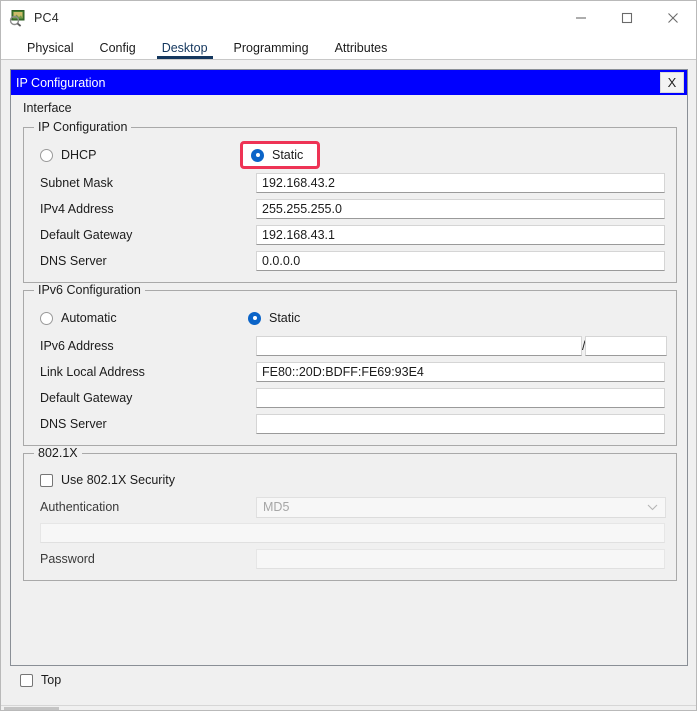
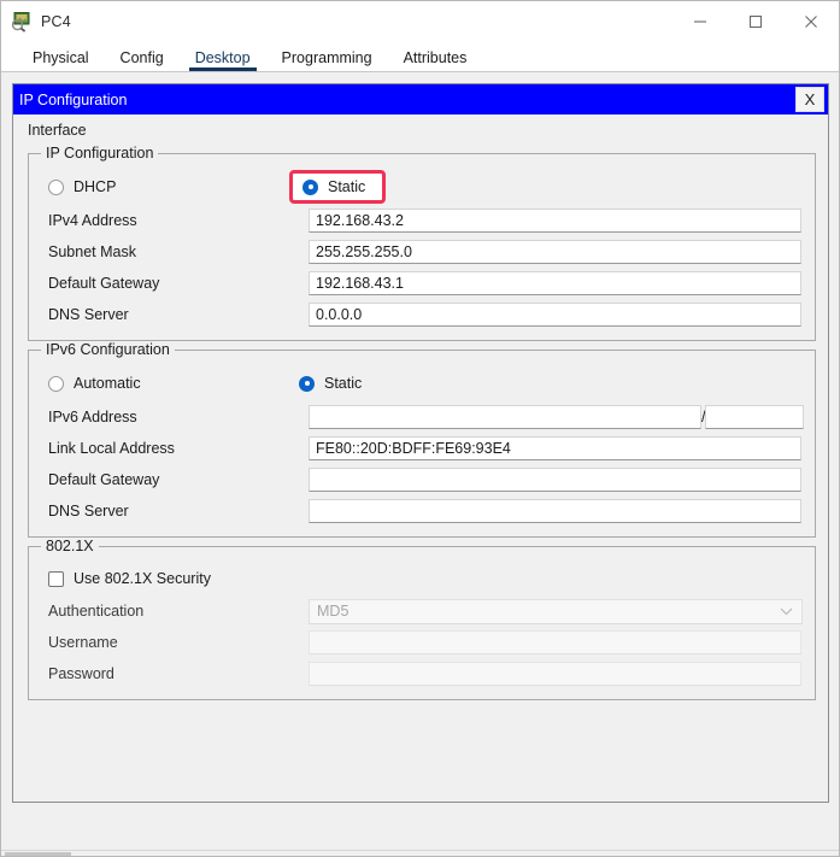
  PC4
  Physical
  Config
  Desktop
  Programming
  Attributes
  IP Configuration
  X
  Interface
  IP Configuration
  DHCP
  Static
- Subnet Mask
+ IPv4 Address
  192.168.43.2
- IPv4 Address
+ Subnet Mask
  255.255.255.0
  Default Gateway
  192.168.43.1
  DNS Server
  0.0.0.0
  IPv6 Configuration
  Automatic
  Static
  IPv6 Address
  /
  Link Local Address
  FE80::20D:BDFF:FE69:93E4
  Default Gateway
  DNS Server
  802.1X
  Use 802.1X Security
  Authentication
  MD5
+ Username
  Password
- Top
